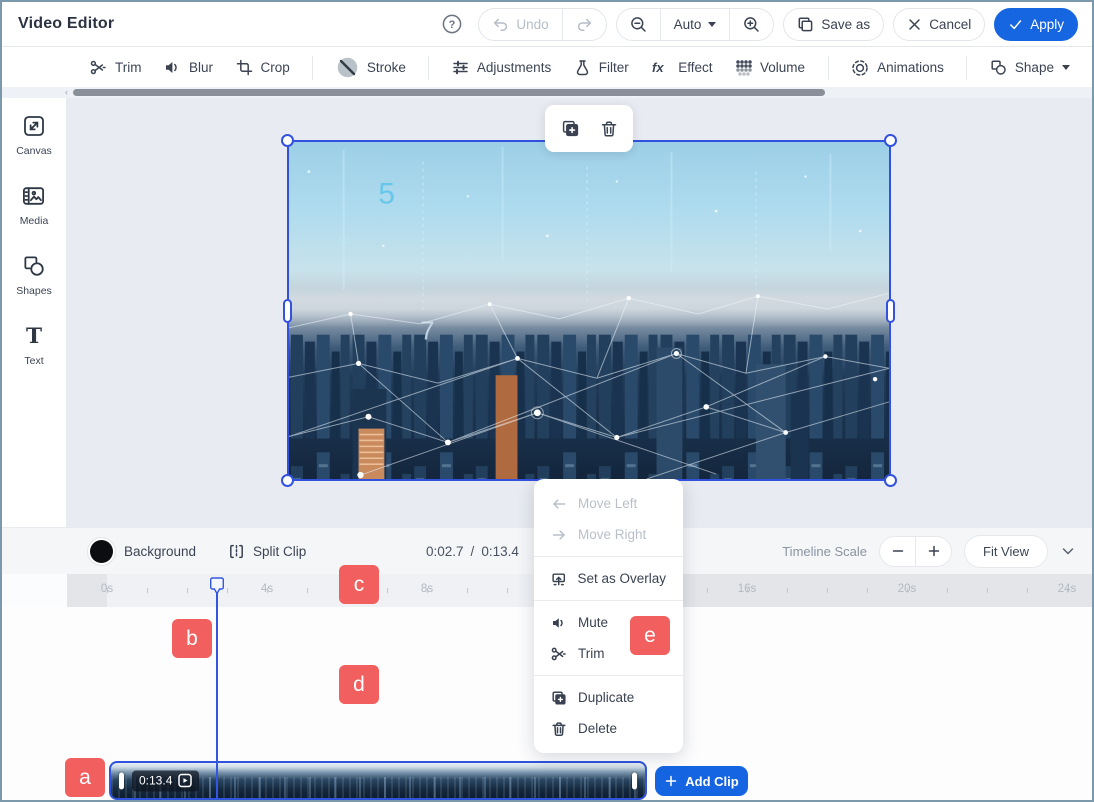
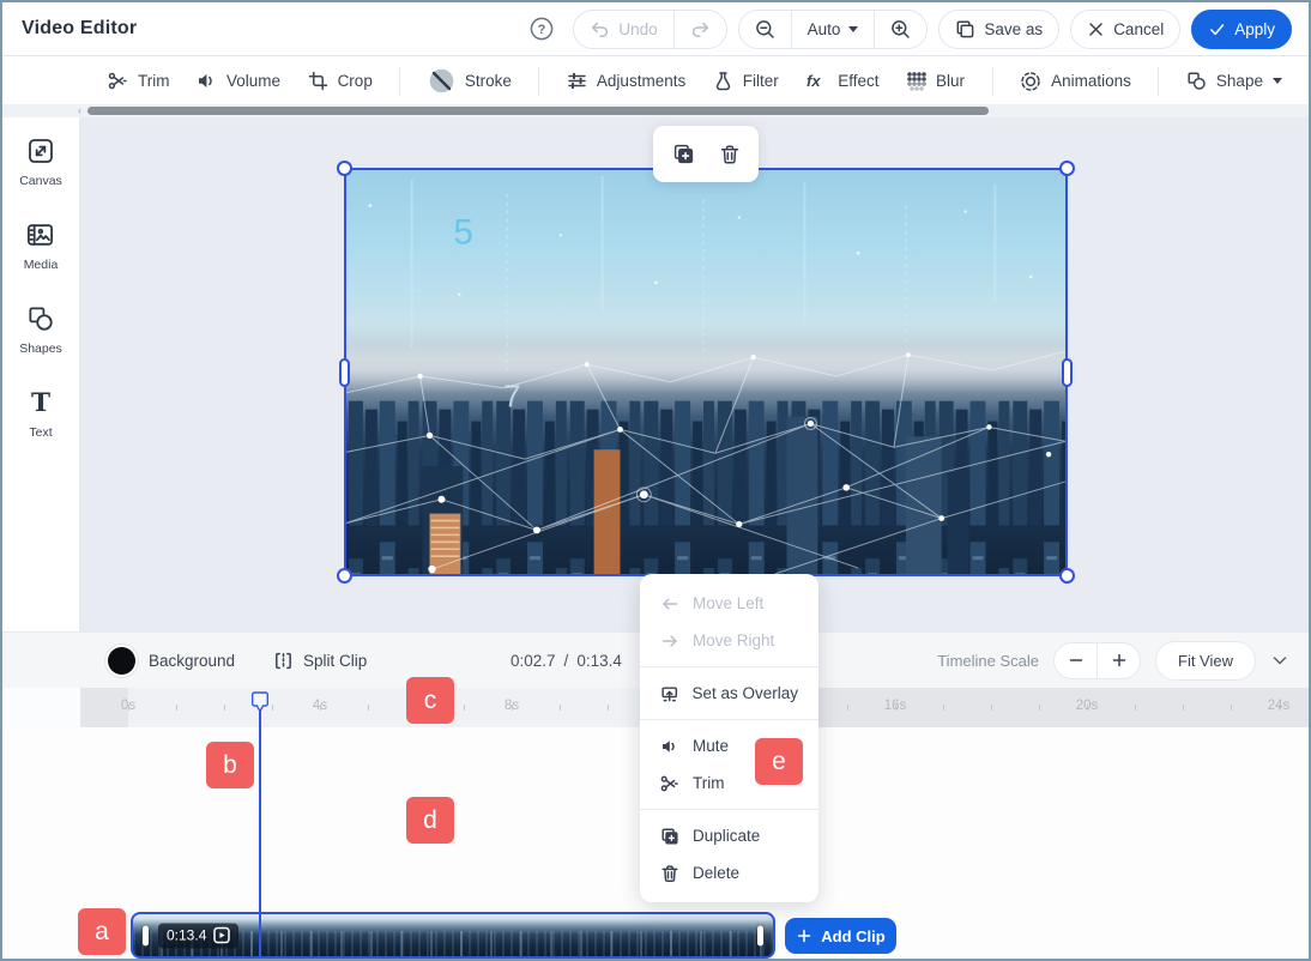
  Video Editor
  ?
  Undo
  Auto
  Save as
  Cancel
  Apply
  Trim
- Blur
+ Volume
  Crop
  Stroke
  Adjustments
  Filter
  fx
  Effect
- Volume
+ Blur
  Animations
  Shape
  ‹
  Canvas
  Media
  Shapes
  T
  Text
  5
  7
  Background
  Split Clip
  0:02.7
  /
  0:13.4
  Timeline Scale
  Fit View
  0s
  4s
  8s
  16s
  20s
  24s
  0:13.4
  Add Clip
  Move Left
  Move Right
  Set as Overlay
  Mute
  Trim
  Duplicate
  Delete
  a
  b
  c
  d
  e
